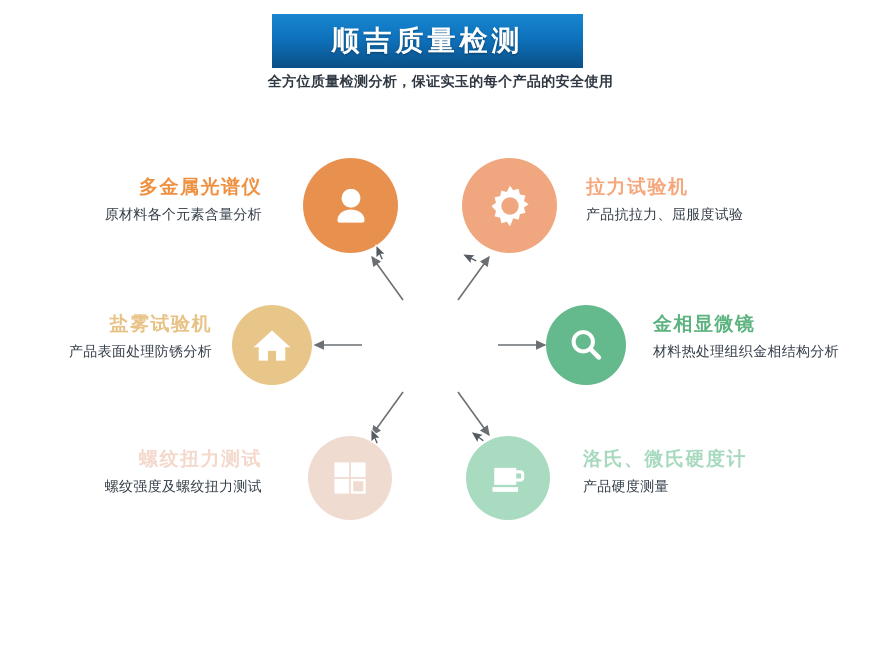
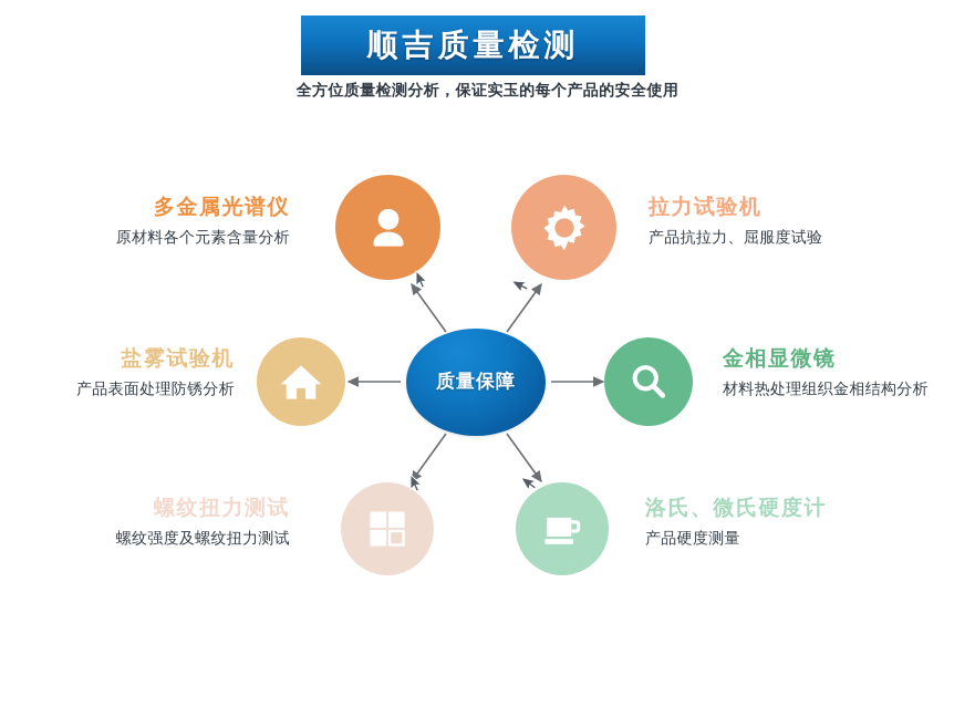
  顺吉质量检测
  全方位质量检测分析，保证实玉的每个产品的安全使用
+ 质量保障
  多金属光谱仪
  原材料各个元素含量分析
  拉力试验机
  产品抗拉力、屈服度试验
  盐雾试验机
  产品表面处理防锈分析
  金相显微镜
  材料热处理组织金相结构分析
  螺纹扭力测试
  螺纹强度及螺纹扭力测试
  洛氏、微氏硬度计
  产品硬度测量
